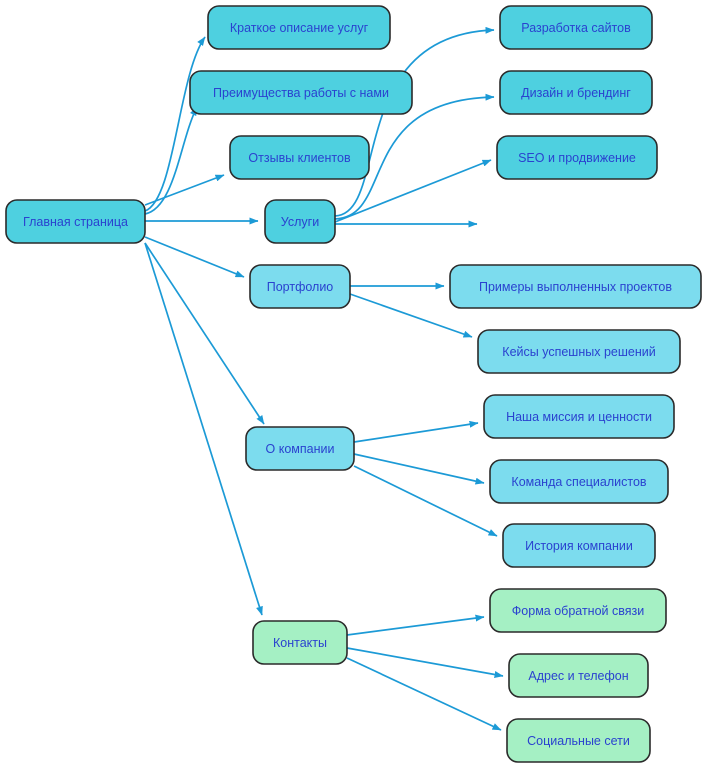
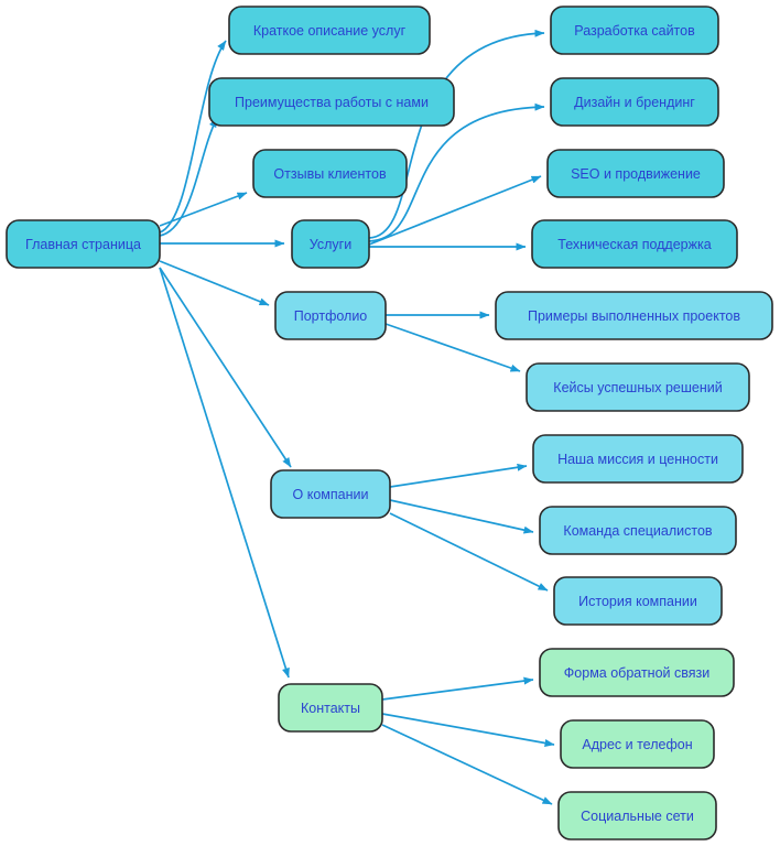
  Главная страница
  Краткое описание услуг
  Преимущества работы с нами
  Отзывы клиентов
  Услуги
  Портфолио
  О компании
  Контакты
  Разработка сайтов
  Дизайн и брендинг
  SEO и продвижение
+ Техническая поддержка
  Примеры выполненных проектов
  Кейсы успешных решений
  Наша миссия и ценности
  Команда специалистов
  История компании
  Форма обратной связи
  Адрес и телефон
  Социальные сети
